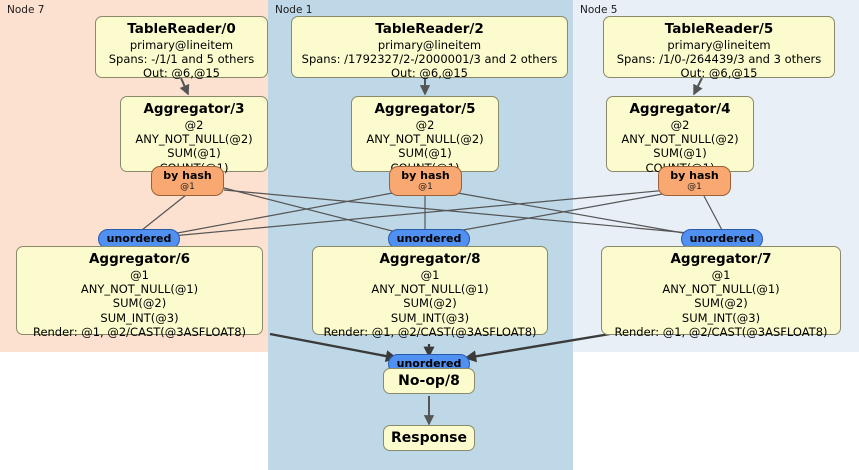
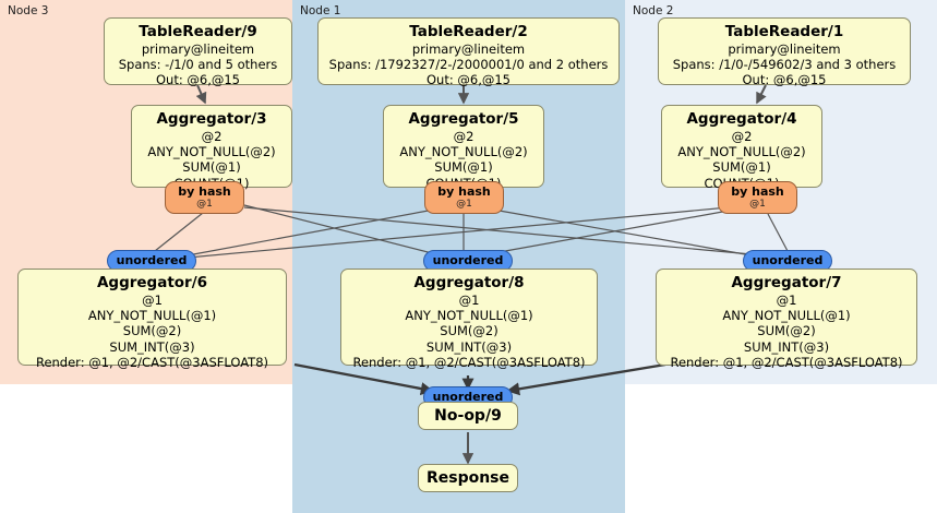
- Node 7
+ Node 3
  Node 1
- Node 5
+ Node 2
- TableReader/0
+ TableReader/9
  primary@lineitem
- Spans: -/1/1 and 5 others
+ Spans: -/1/0 and 5 others
  Out: @6,@15
  TableReader/2
  primary@lineitem
- Spans: /1792327/2-/2000001/3 and 2 others
+ Spans: /1792327/2-/2000001/0 and 2 others
  Out: @6,@15
- TableReader/5
+ TableReader/1
  primary@lineitem
- Spans: /1/0-/264439/3 and 3 others
+ Spans: /1/0-/549602/3 and 3 others
  Out: @6,@15
  Aggregator/3
  @2
  ANY_NOT_NULL(@2)
  SUM(@1)
  Aggregator/5
  @2
  ANY_NOT_NULL(@2)
  SUM(@1)
  Aggregator/4
  @2
  ANY_NOT_NULL(@2)
  SUM(@1)
  by hash
  @1
  by hash
  @1
  by hash
  @1
  unordered
  unordered
  unordered
  Aggregator/6
  @1
  ANY_NOT_NULL(@1)
  SUM(@2)
  SUM_INT(@3)
  Render: @1, @2/CAST(@3ASFLOAT8)
  Aggregator/8
  @1
  ANY_NOT_NULL(@1)
  SUM(@2)
  SUM_INT(@3)
  Render: @1, @2/CAST(@3ASFLOAT8)
  Aggregator/7
  @1
  ANY_NOT_NULL(@1)
  SUM(@2)
  SUM_INT(@3)
  Render: @1, @2/CAST(@3ASFLOAT8)
  unordered
- No-op/8
+ No-op/9
  Response
